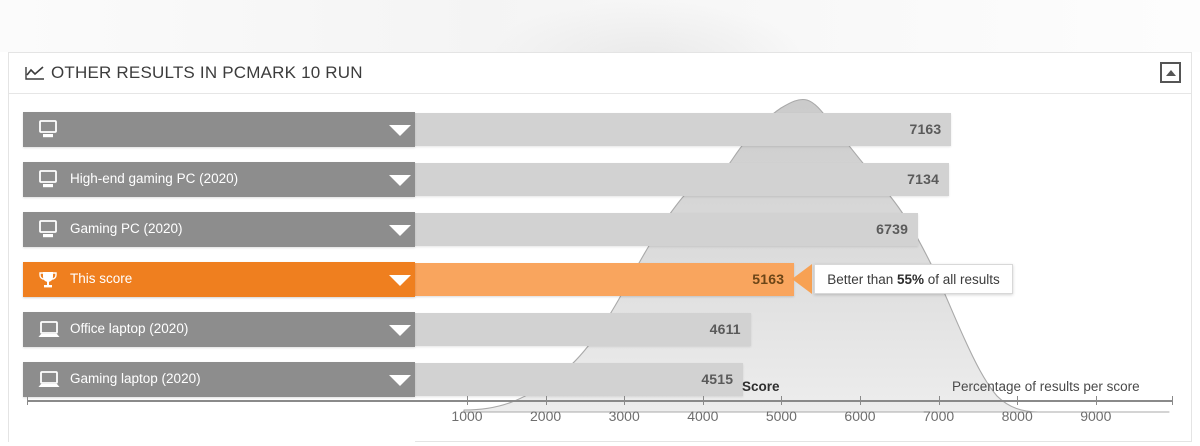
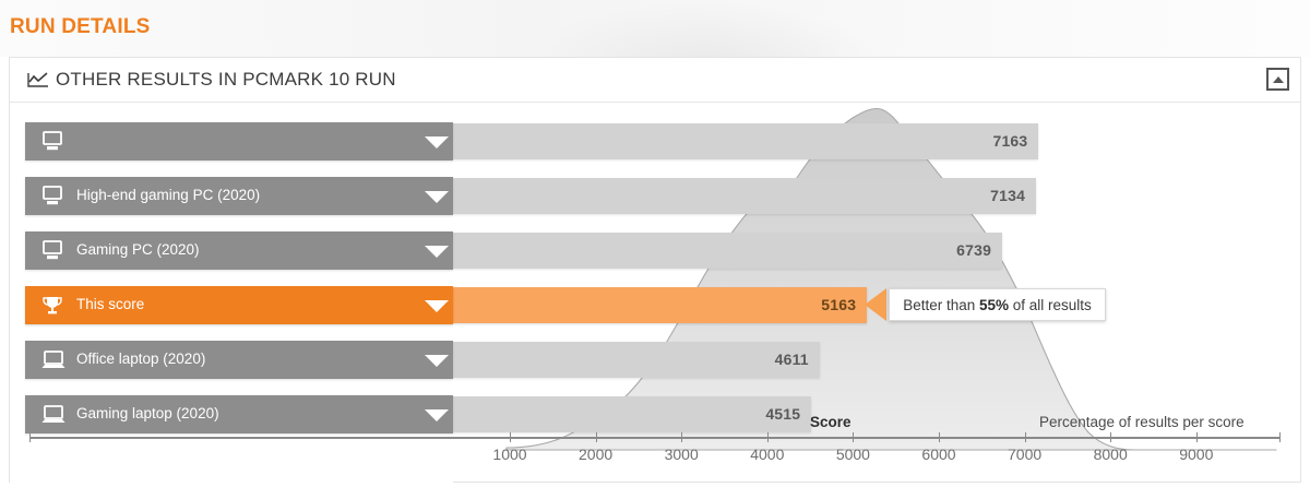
+ RUN DETAILS
  OTHER RESULTS IN PCMARK 10 RUN
  7163
  7134
  High-end gaming PC (2020)
  6739
  Gaming PC (2020)
  5163
  This score
  Better than 55% of all results
  4611
  Office laptop (2020)
  4515
  Gaming laptop (2020)
  Score
  Percentage of results per score
  1000
  2000
  3000
  4000
  5000
  6000
  7000
  8000
  9000
